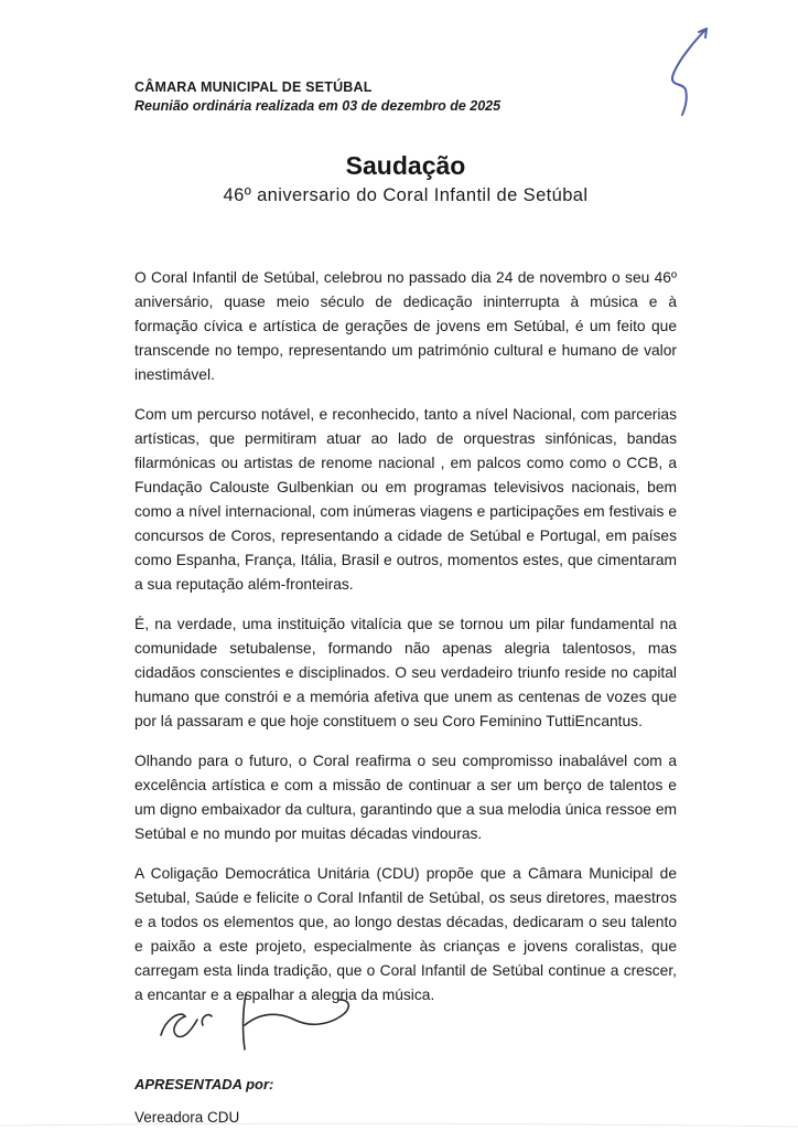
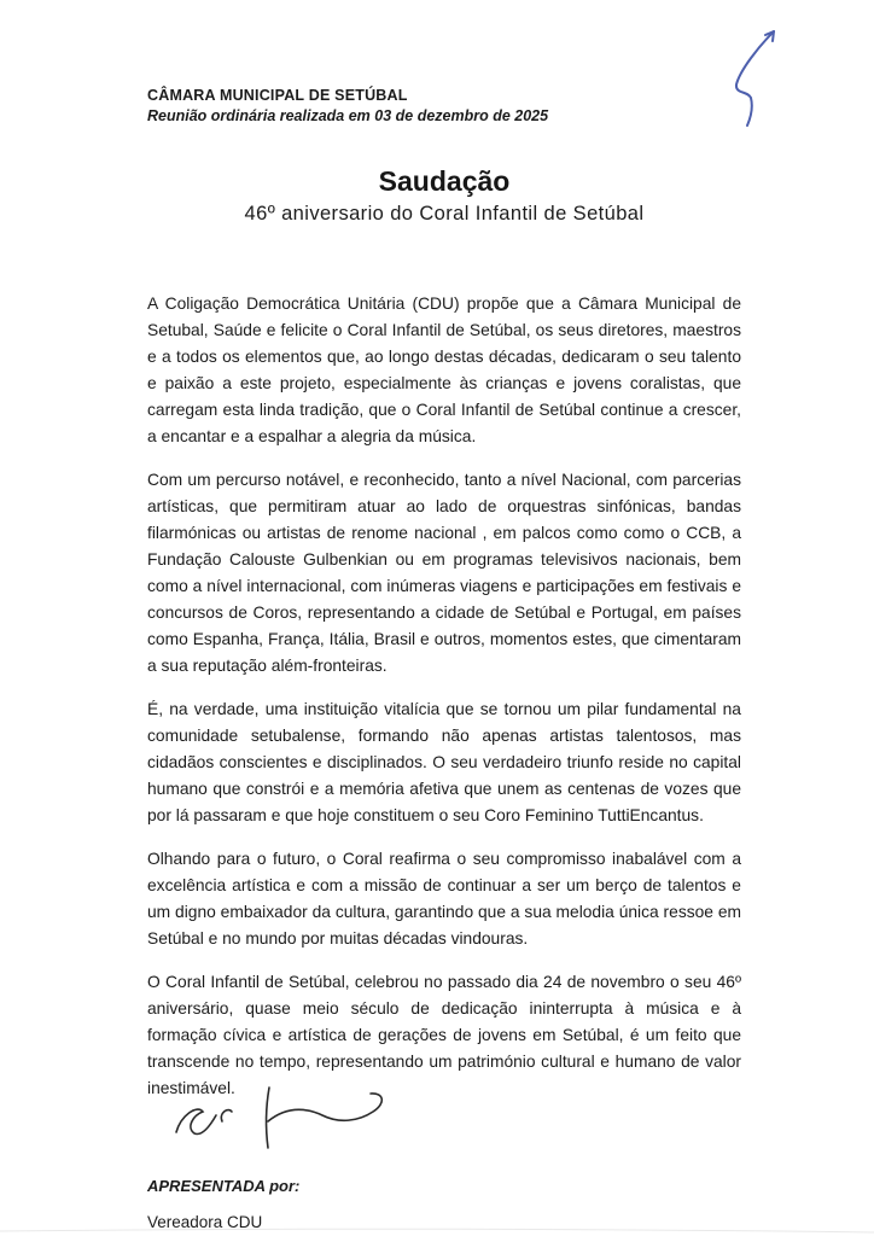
  CÂMARA MUNICIPAL DE SETÚBAL
  Reunião ordinária realizada em 03 de dezembro de 2025
  Saudação
  46º aniversario do Coral Infantil de Setúbal
- O Coral Infantil de Setúbal, celebrou no passado dia 24 de novembro o seu 46º aniversário, quase meio século de dedicação ininterrupta à música e à formação cívica e artística de gerações de jovens em Setúbal, é um feito que transcende no tempo, representando um património cultural e humano de valor inestimável.
+ A Coligação Democrática Unitária (CDU) propõe que a Câmara Municipal de Setubal, Saúde e felicite o Coral Infantil de Setúbal, os seus diretores, maestros e a todos os elementos que, ao longo destas décadas, dedicaram o seu talento e paixão a este projeto, especialmente às crianças e jovens coralistas, que carregam esta linda tradição, que o Coral Infantil de Setúbal continue a crescer, a encantar e a espalhar a alegria da música.
  Com um percurso notável, e reconhecido, tanto a nível Nacional, com parcerias artísticas, que permitiram atuar ao lado de orquestras sinfónicas, bandas filarmónicas ou artistas de renome nacional , em palcos como como o CCB, a Fundação Calouste Gulbenkian ou em programas televisivos nacionais, bem como a nível internacional, com inúmeras viagens e participações em festivais e concursos de Coros, representando a cidade de Setúbal e Portugal, em países como Espanha, França, Itália, Brasil e outros, momentos estes, que cimentaram a sua reputação além-fronteiras.
- É, na verdade, uma instituição vitalícia que se tornou um pilar fundamental na comunidade setubalense, formando não apenas alegria talentosos, mas cidadãos conscientes e disciplinados. O seu verdadeiro triunfo reside no capital humano que constrói e a memória afetiva que unem as centenas de vozes que por lá passaram e que hoje constituem o seu Coro Feminino TuttiEncantus.
+ É, na verdade, uma instituição vitalícia que se tornou um pilar fundamental na comunidade setubalense, formando não apenas artistas talentosos, mas cidadãos conscientes e disciplinados. O seu verdadeiro triunfo reside no capital humano que constrói e a memória afetiva que unem as centenas de vozes que por lá passaram e que hoje constituem o seu Coro Feminino TuttiEncantus.
  Olhando para o futuro, o Coral reafirma o seu compromisso inabalável com a excelência artística e com a missão de continuar a ser um berço de talentos e um digno embaixador da cultura, garantindo que a sua melodia única ressoe em Setúbal e no mundo por muitas décadas vindouras.
- A Coligação Democrática Unitária (CDU) propõe que a Câmara Municipal de Setubal, Saúde e felicite o Coral Infantil de Setúbal, os seus diretores, maestros e a todos os elementos que, ao longo destas décadas, dedicaram o seu talento e paixão a este projeto, especialmente às crianças e jovens coralistas, que carregam esta linda tradição, que o Coral Infantil de Setúbal continue a crescer, a encantar e a espalhar a alegria da música.
+ O Coral Infantil de Setúbal, celebrou no passado dia 24 de novembro o seu 46º aniversário, quase meio século de dedicação ininterrupta à música e à formação cívica e artística de gerações de jovens em Setúbal, é um feito que transcende no tempo, representando um património cultural e humano de valor inestimável.
  APRESENTADA por:
  Vereadora CDU
